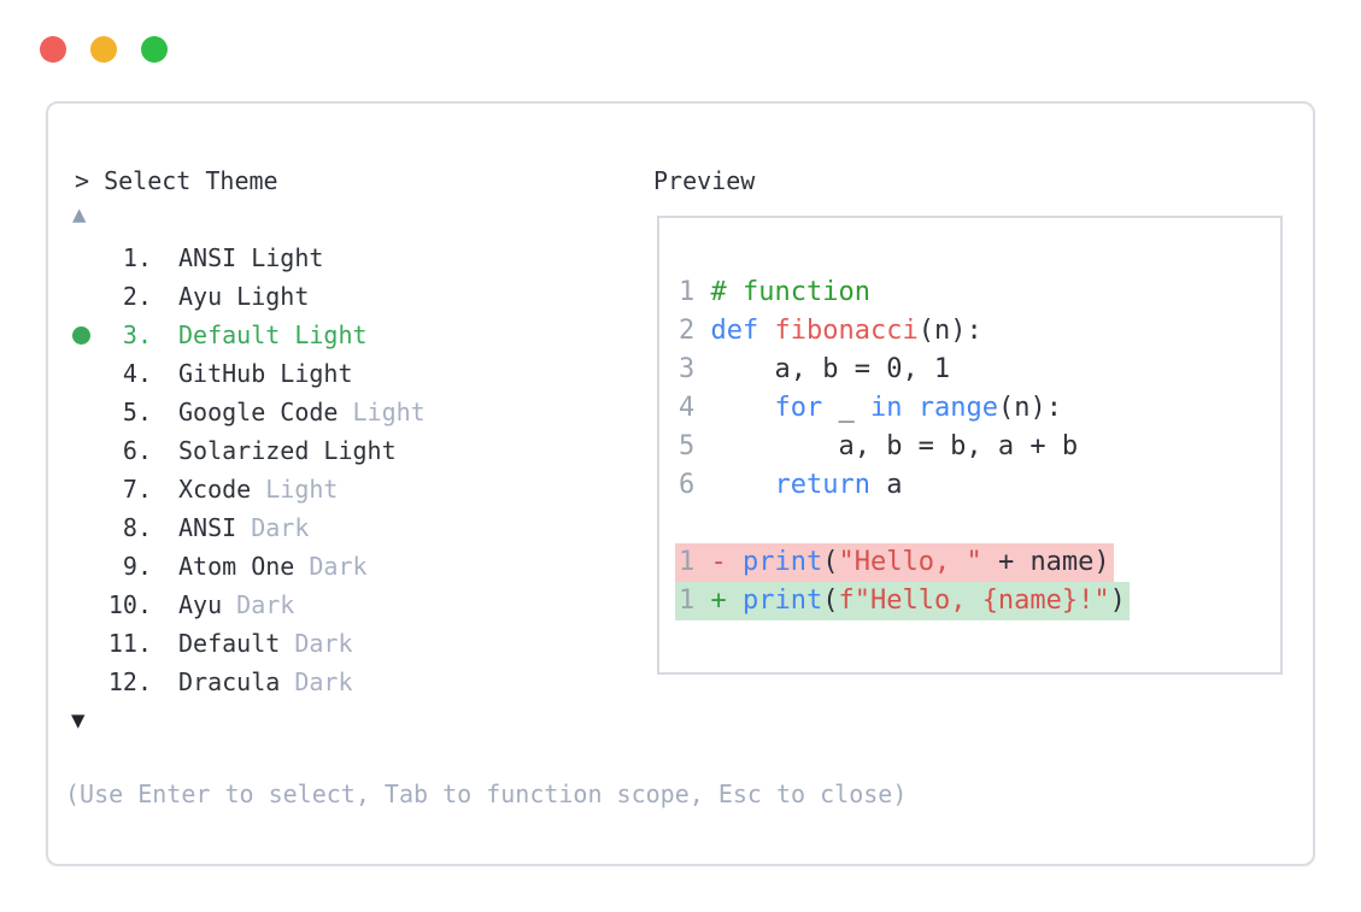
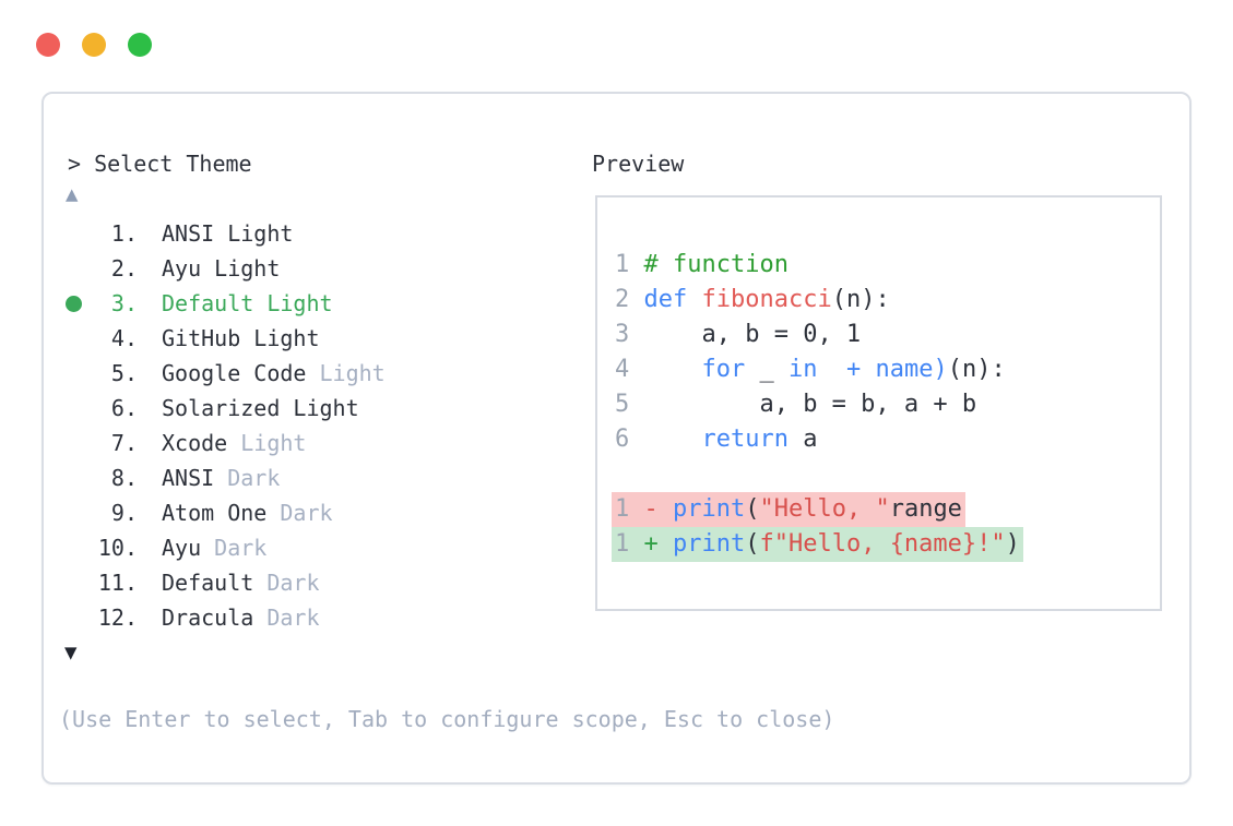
  > Select Theme
  ▲
  1.
  ANSI Light
  2.
  Ayu Light
  3.
  Default Light
  4.
  GitHub Light
  5.
  Google Code Light
  6.
  Solarized Light
  7.
  Xcode Light
  8.
  ANSI Dark
  9.
  Atom One Dark
  10.
  Ayu Dark
  11.
  Default Dark
  12.
  Dracula Dark
  ▼
- (Use Enter to select, Tab to function scope, Esc to close)
+ (Use Enter to select, Tab to configure scope, Esc to close)
  Preview
  1 # function
  2 def fibonacci(n):
  3 a, b = 0, 1
- 4 for _ in range(n):
+ 4 for _ in + name)(n):
  5 a, b = b, a + b
  6 return a
- 1 - print("Hello, " + name)
+ 1 - print("Hello, "range
  1 + print(f"Hello, {name}!")
